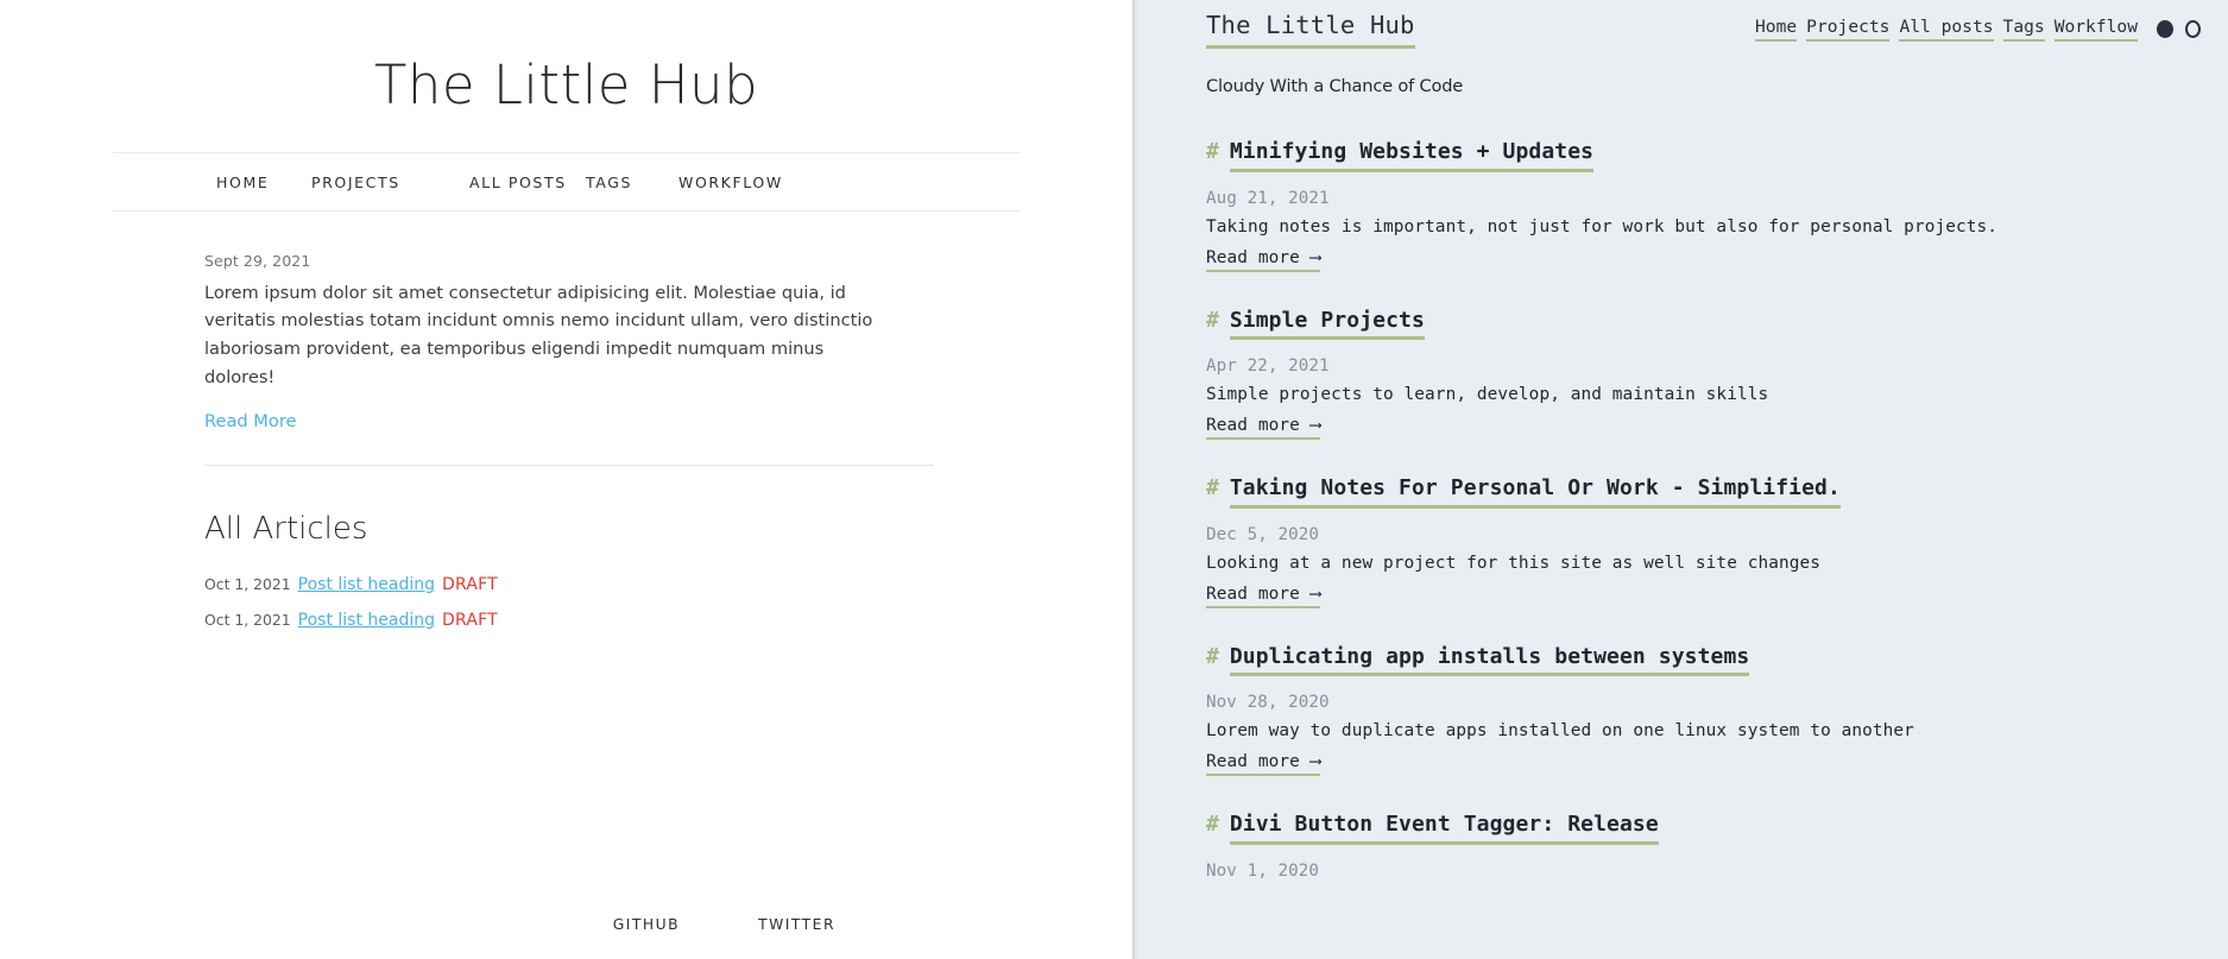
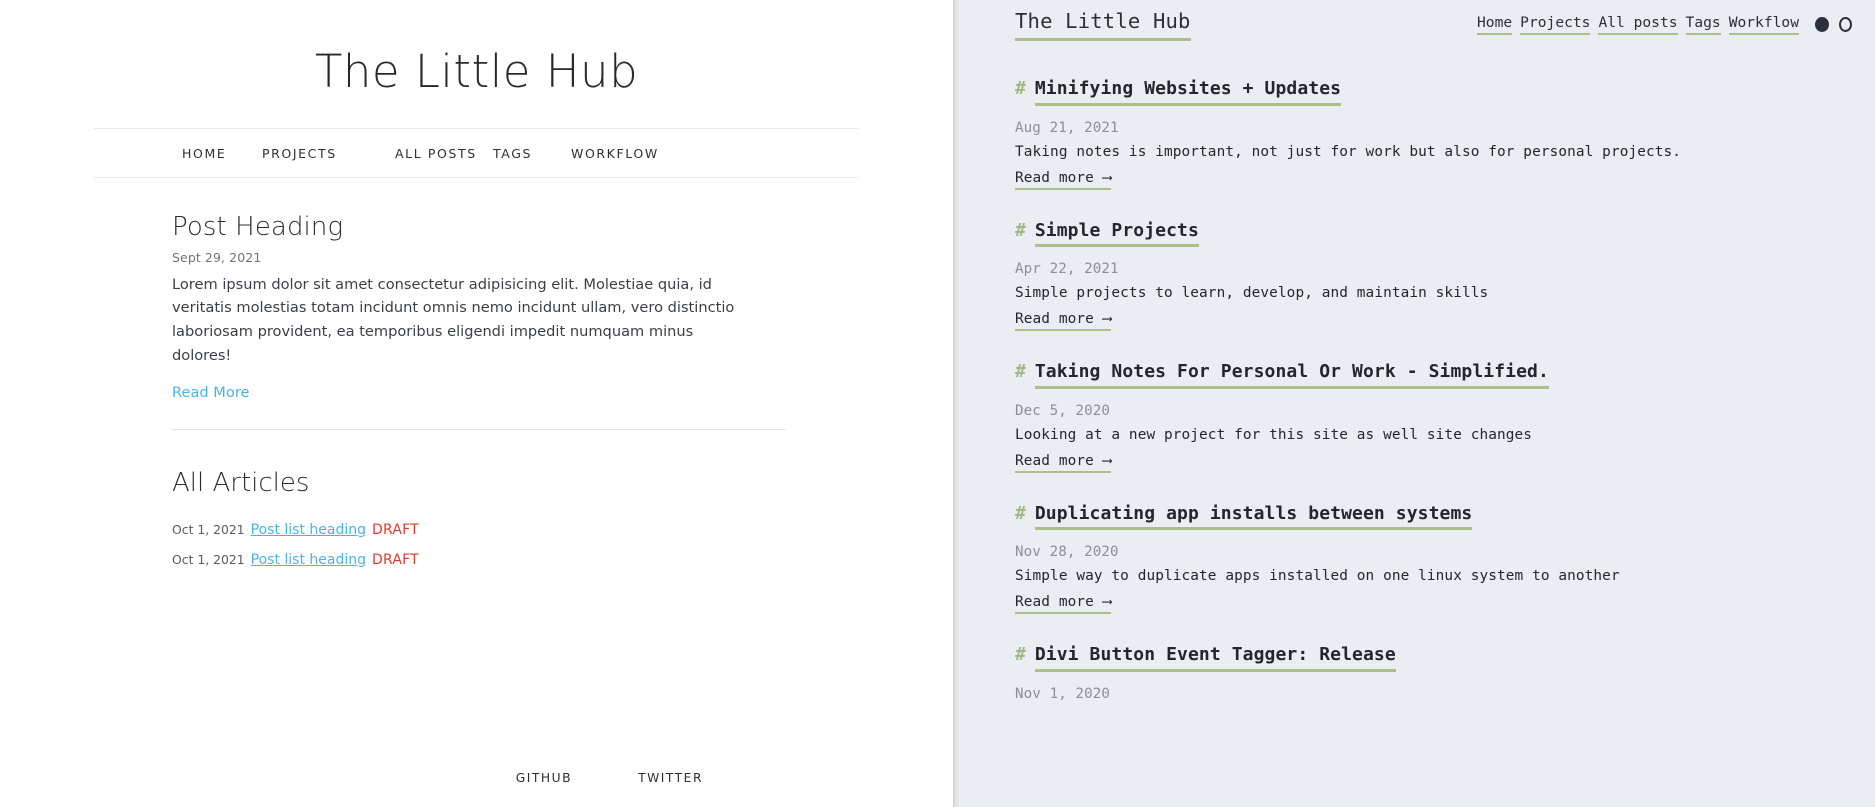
  The Little Hub
  HOME
  PROJECTS
  ALL POSTS
  TAGS
  WORKFLOW
+ Post Heading
  Sept 29, 2021
  Lorem ipsum dolor sit amet consectetur adipisicing elit. Molestiae quia, id veritatis molestias totam incidunt omnis nemo incidunt ullam, vero distinctio laboriosam provident, ea temporibus eligendi impedit numquam minus dolores!
  Read More
  All Articles
  Oct 1, 2021 Post list heading DRAFT
  Oct 1, 2021 Post list heading DRAFT
  GITHUB
  TWITTER
  The Little Hub
  Home
  Projects
  All posts
  Tags
  Workflow
- Cloudy With a Chance of Code
  #
  Minifying Websites + Updates
  Aug 21, 2021
  Taking notes is important, not just for work but also for personal projects.
  Read more ⟶
  #
  Simple Projects
  Apr 22, 2021
  Simple projects to learn, develop, and maintain skills
  Read more ⟶
  #
  Taking Notes For Personal Or Work - Simplified.
  Dec 5, 2020
  Looking at a new project for this site as well site changes
  Read more ⟶
  #
  Duplicating app installs between systems
  Nov 28, 2020
- Lorem way to duplicate apps installed on one linux system to another
+ Simple way to duplicate apps installed on one linux system to another
  Read more ⟶
  #
  Divi Button Event Tagger: Release
  Nov 1, 2020
